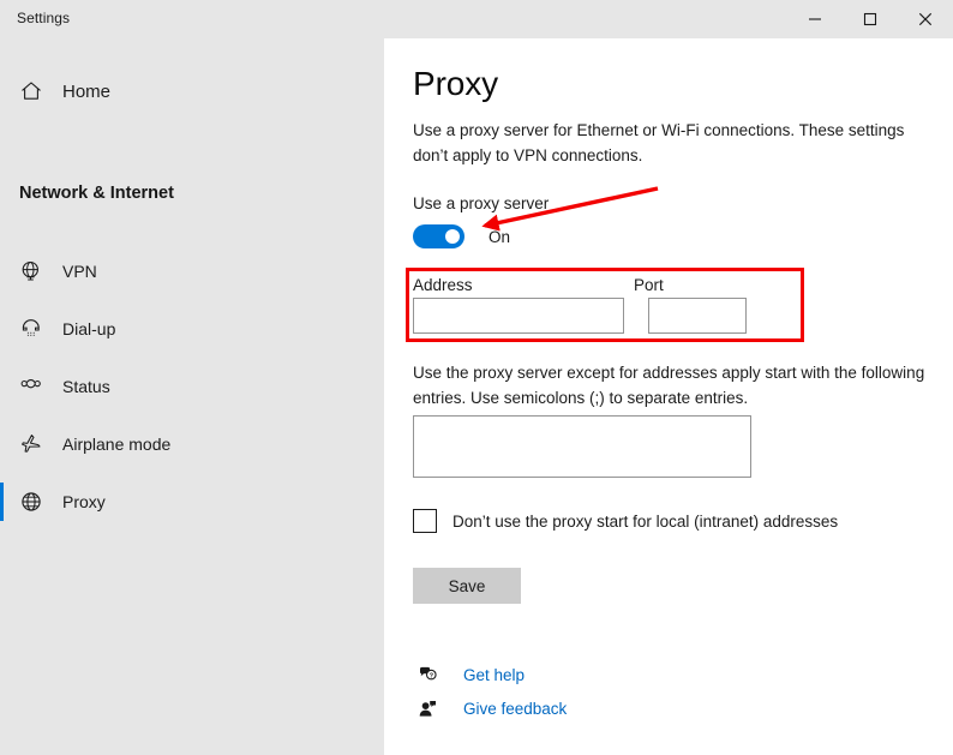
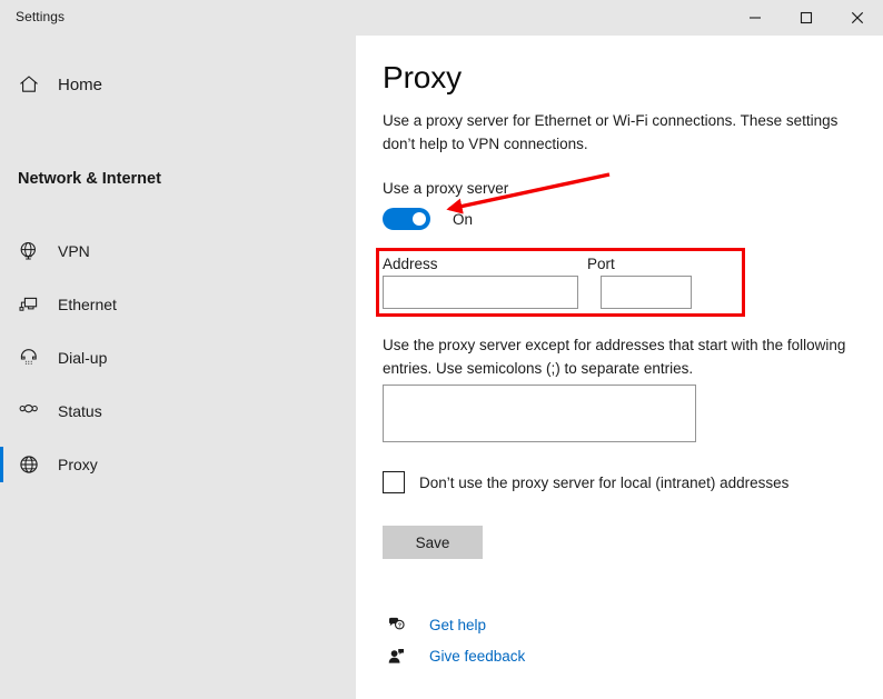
  Settings
  Home
  Network & Internet
  VPN
+ Ethernet
  Dial-up
  Status
- Airplane mode
  Proxy
  Proxy
- Use a proxy server for Ethernet or Wi-Fi connections. These settings don’t apply to VPN connections.
+ Use a proxy server for Ethernet or Wi-Fi connections. These settings don’t help to VPN connections.
  Use a proxy server
  On
  Address
  Port
- Use the proxy server except for addresses apply start with the following entries. Use semicolons (;) to separate entries.
+ Use the proxy server except for addresses that start with the following entries. Use semicolons (;) to separate entries.
- Don’t use the proxy start for local (intranet) addresses
+ Don’t use the proxy server for local (intranet) addresses
  Save
  Get help
  Give feedback
